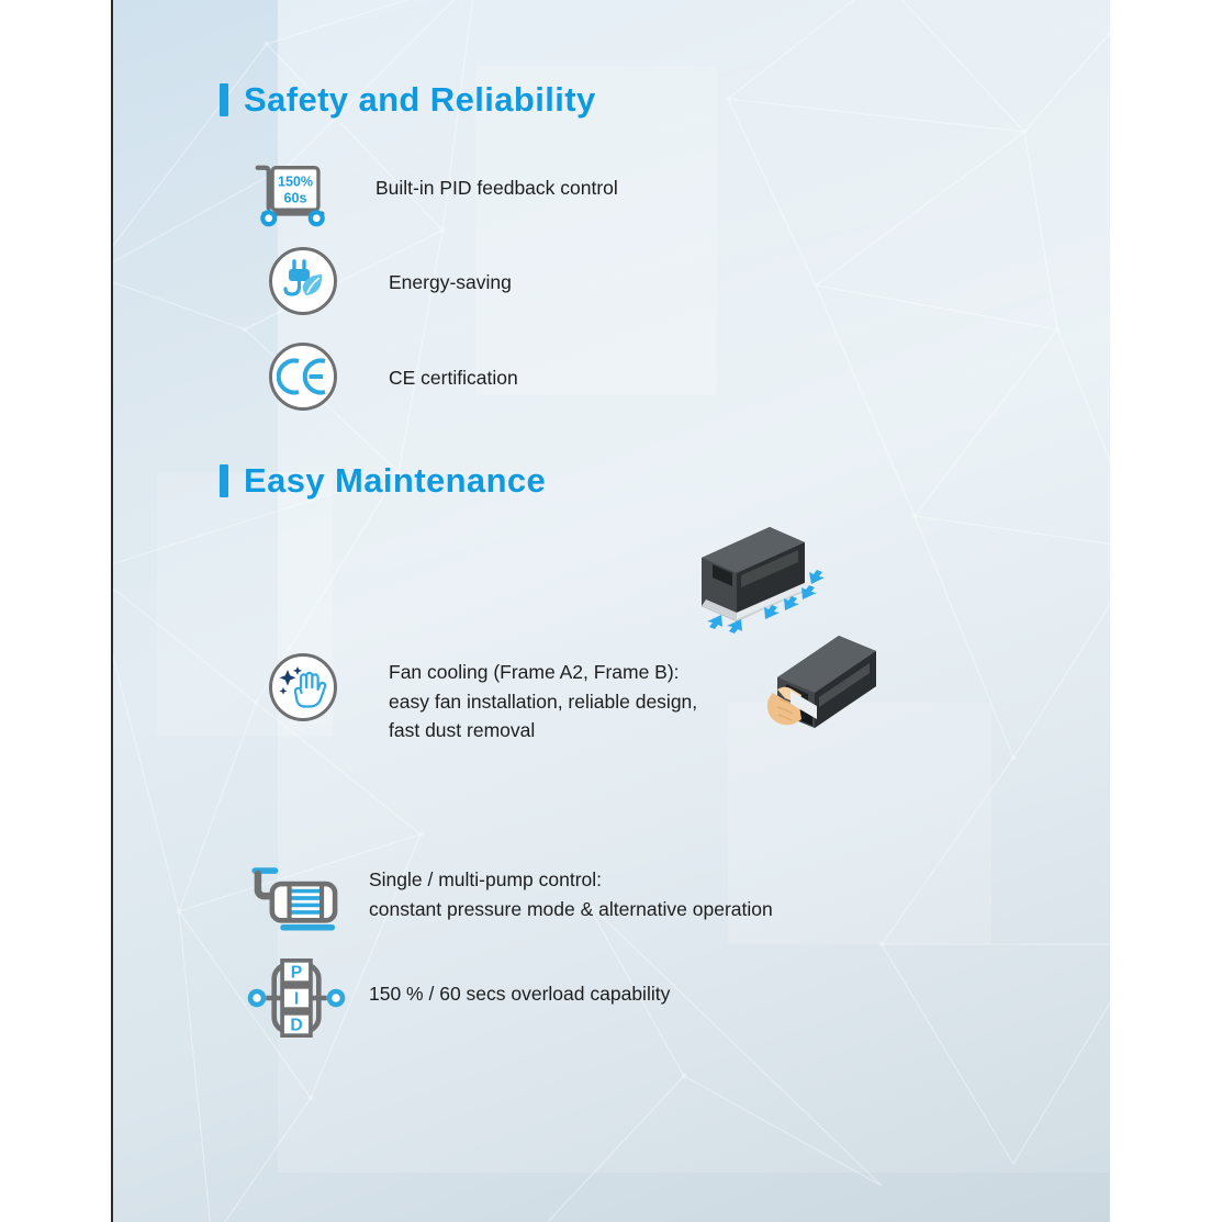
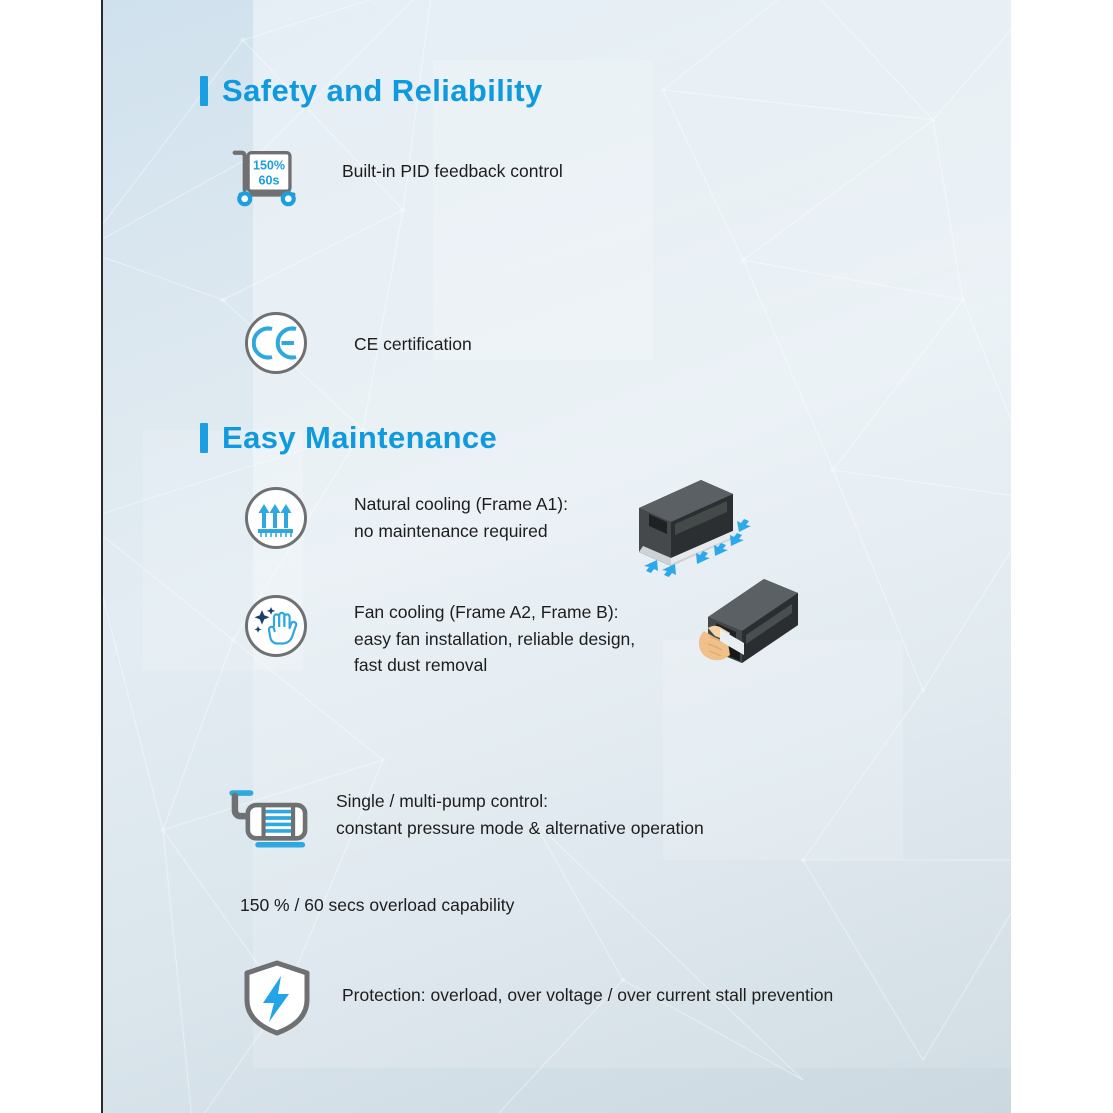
  Safety and Reliability
  150%
  60s
  Built-in PID feedback control
- Energy-saving
  CE certification
  Easy Maintenance
+ Natural cooling (Frame A1):
+ no maintenance required
  Fan cooling (Frame A2, Frame B):
  easy fan installation, reliable design,
  fast dust removal
  Single / multi-pump control:
  constant pressure mode & alternative operation
- P
- I
- D
  150 % / 60 secs overload capability
+ Protection: overload, over voltage / over current stall prevention
